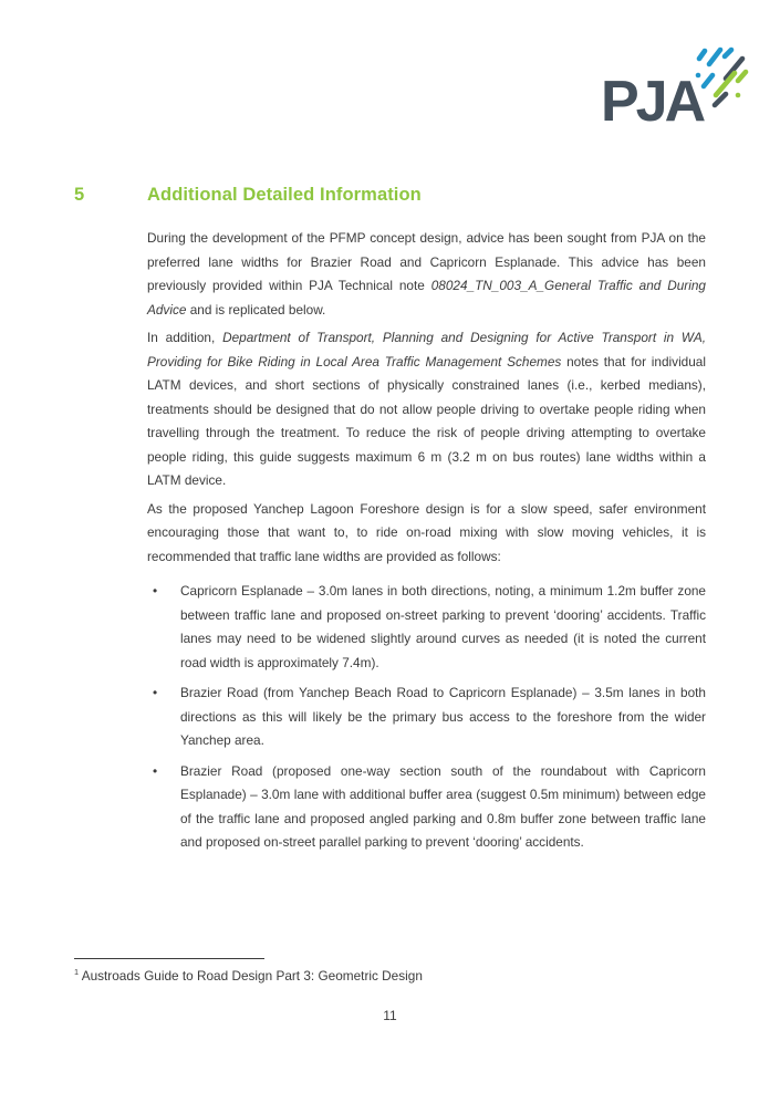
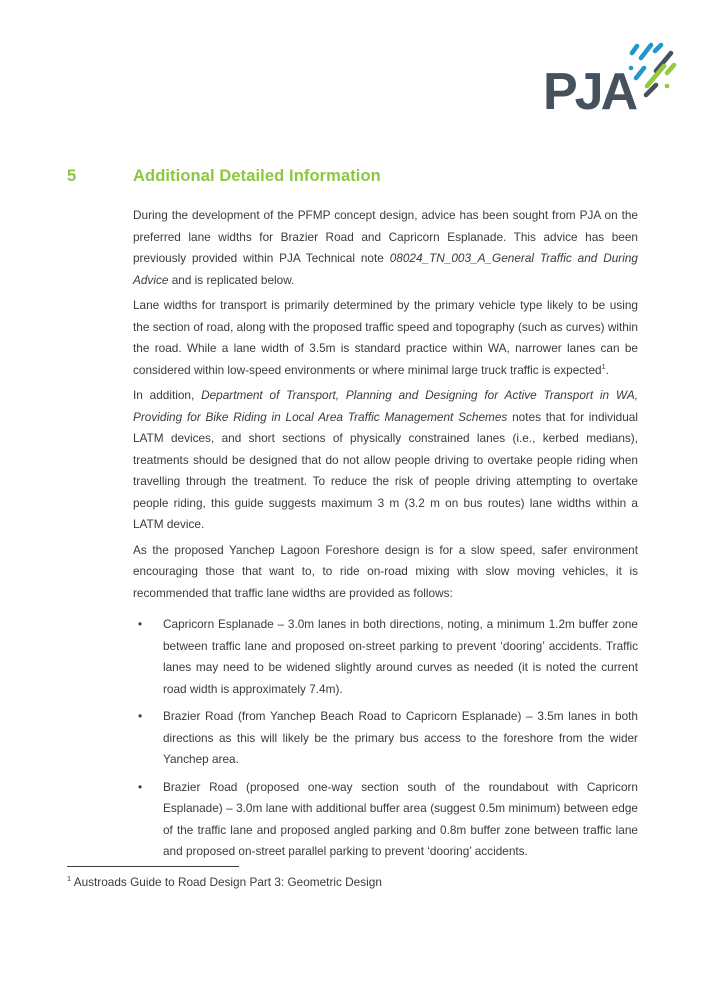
  PJA
  5 Additional Detailed Information
  During the development of the PFMP concept design, advice has been sought from PJA on the preferred lane widths for Brazier Road and Capricorn Esplanade. This advice has been previously provided within PJA Technical note 08024_TN_003_A_General Traffic and During Advice and is replicated below.
+ Lane widths for transport is primarily determined by the primary vehicle type likely to be using the section of road, along with the proposed traffic speed and topography (such as curves) within the road. While a lane width of 3.5m is standard practice within WA, narrower lanes can be considered within low-speed environments or where minimal large truck traffic is expected1.
- In addition, Department of Transport, Planning and Designing for Active Transport in WA, Providing for Bike Riding in Local Area Traffic Management Schemes notes that for individual LATM devices, and short sections of physically constrained lanes (i.e., kerbed medians), treatments should be designed that do not allow people driving to overtake people riding when travelling through the treatment. To reduce the risk of people driving attempting to overtake people riding, this guide suggests maximum 6 m (3.2 m on bus routes) lane widths within a LATM device.
+ In addition, Department of Transport, Planning and Designing for Active Transport in WA, Providing for Bike Riding in Local Area Traffic Management Schemes notes that for individual LATM devices, and short sections of physically constrained lanes (i.e., kerbed medians), treatments should be designed that do not allow people driving to overtake people riding when travelling through the treatment. To reduce the risk of people driving attempting to overtake people riding, this guide suggests maximum 3 m (3.2 m on bus routes) lane widths within a LATM device.
  As the proposed Yanchep Lagoon Foreshore design is for a slow speed, safer environment encouraging those that want to, to ride on-road mixing with slow moving vehicles, it is recommended that traffic lane widths are provided as follows:
  •
  Capricorn Esplanade – 3.0m lanes in both directions, noting, a minimum 1.2m buffer zone between traffic lane and proposed on-street parking to prevent ‘dooring’ accidents. Traffic lanes may need to be widened slightly around curves as needed (it is noted the current road width is approximately 7.4m).
  •
  Brazier Road (from Yanchep Beach Road to Capricorn Esplanade) – 3.5m lanes in both directions as this will likely be the primary bus access to the foreshore from the wider Yanchep area.
  •
  Brazier Road (proposed one-way section south of the roundabout with Capricorn Esplanade) – 3.0m lane with additional buffer area (suggest 0.5m minimum) between edge of the traffic lane and proposed angled parking and 0.8m buffer zone between traffic lane and proposed on-street parallel parking to prevent ‘dooring’ accidents.
  1 Austroads Guide to Road Design Part 3: Geometric Design
- 11
